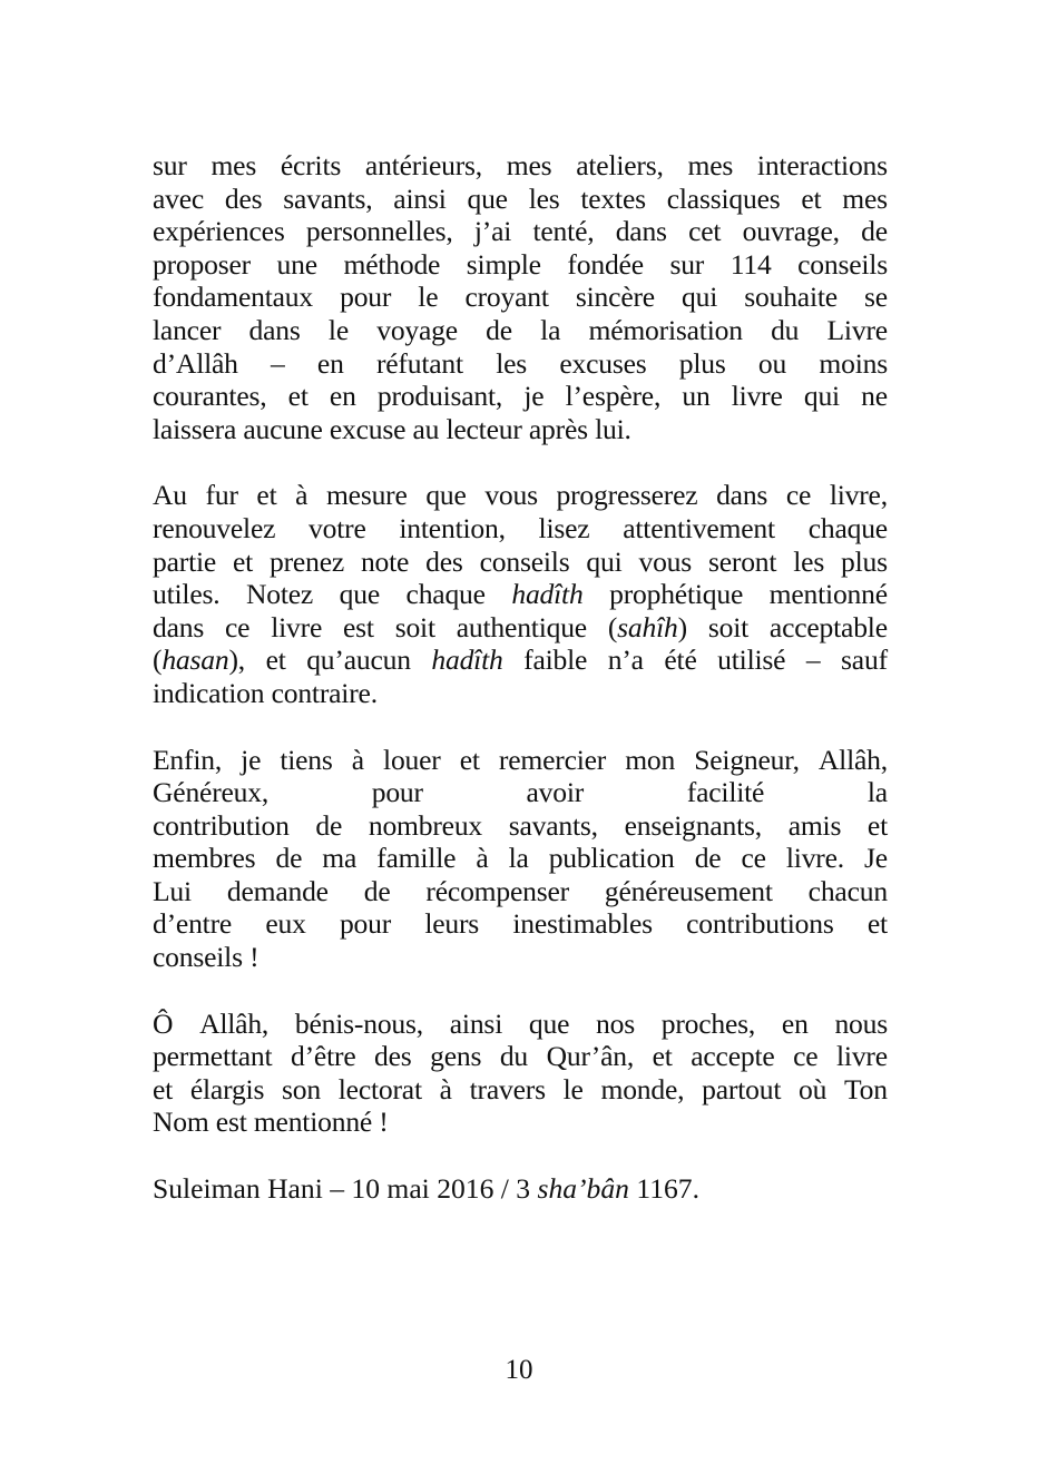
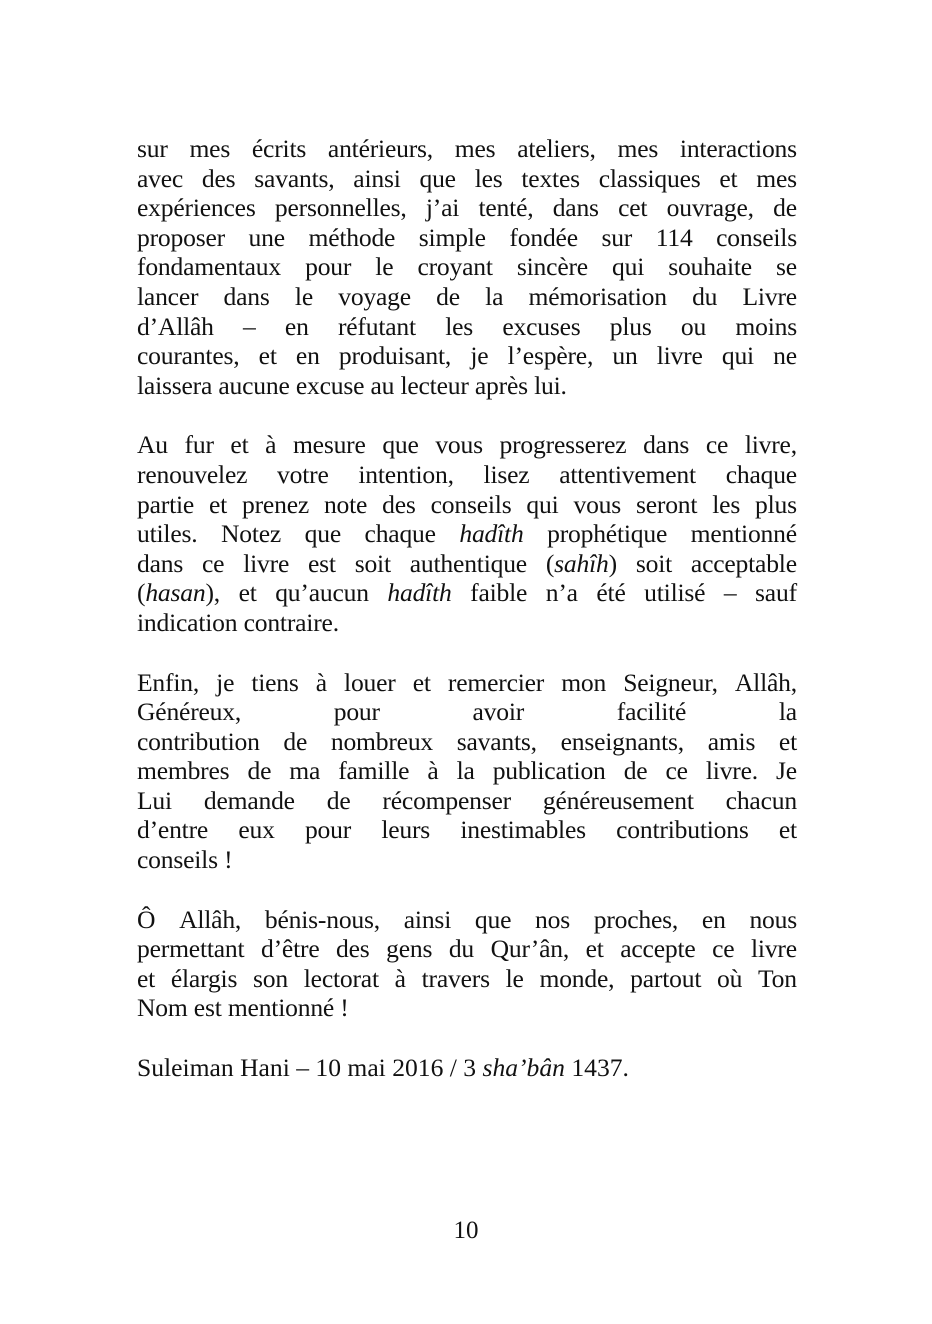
  sur
  mes
  écrits
  antérieurs,
  mes
  ateliers,
  mes
  interactions
  avec
  des
  savants,
  ainsi
  que
  les
  textes
  classiques
  et
  mes
  expériences
  personnelles,
  j’ai
  tenté,
  dans
  cet
  ouvrage,
  de
  proposer
  une
  méthode
  simple
  fondée
  sur
  114
  conseils
  fondamentaux
  pour
  le
  croyant
  sincère
  qui
  souhaite
  se
  lancer
  dans
  le
  voyage
  de
  la
  mémorisation
  du
  Livre
  d’Allâh
  –
  en
  réfutant
  les
  excuses
  plus
  ou
  moins
  courantes,
  et
  en
  produisant,
  je
  l’espère,
  un
  livre
  qui
  ne
  laissera
  aucune
  excuse
  au
  lecteur
  après
  lui.
  Au
  fur
  et
  à
  mesure
  que
  vous
  progresserez
  dans
  ce
  livre,
  renouvelez
  votre
  intention,
  lisez
  attentivement
  chaque
  partie
  et
  prenez
  note
  des
  conseils
  qui
  vous
  seront
  les
  plus
  utiles.
  Notez
  que
  chaque
  hadîth
  prophétique
  mentionné
  dans
  ce
  livre
  est
  soit
  authentique
  (sahîh)
  soit
  acceptable
  (hasan),
  et
  qu’aucun
  hadîth
  faible
  n’a
  été
  utilisé
  –
  sauf
  indication
  contraire.
  Enfin,
  je
  tiens
  à
  louer
  et
  remercier
  mon
  Seigneur,
  Allâh,
  Généreux,
  pour
  avoir
  facilité
  la
  contribution
  de
  nombreux
  savants,
  enseignants,
  amis
  et
  membres
  de
  ma
  famille
  à
  la
  publication
  de
  ce
  livre.
  Je
  Lui
  demande
  de
  récompenser
  généreusement
  chacun
  d’entre
  eux
  pour
  leurs
  inestimables
  contributions
  et
  conseils
  !
  Ô
  Allâh,
  bénis-nous,
  ainsi
  que
  nos
  proches,
  en
  nous
  permettant
  d’être
  des
  gens
  du
  Qur’ân,
  et
  accepte
  ce
  livre
  et
  élargis
  son
  lectorat
  à
  travers
  le
  monde,
  partout
  où
  Ton
  Nom
  est
  mentionné
  !
- Suleiman Hani – 10 mai 2016 / 3 sha’bân 1167.
+ Suleiman Hani – 10 mai 2016 / 3 sha’bân 1437.
  10
